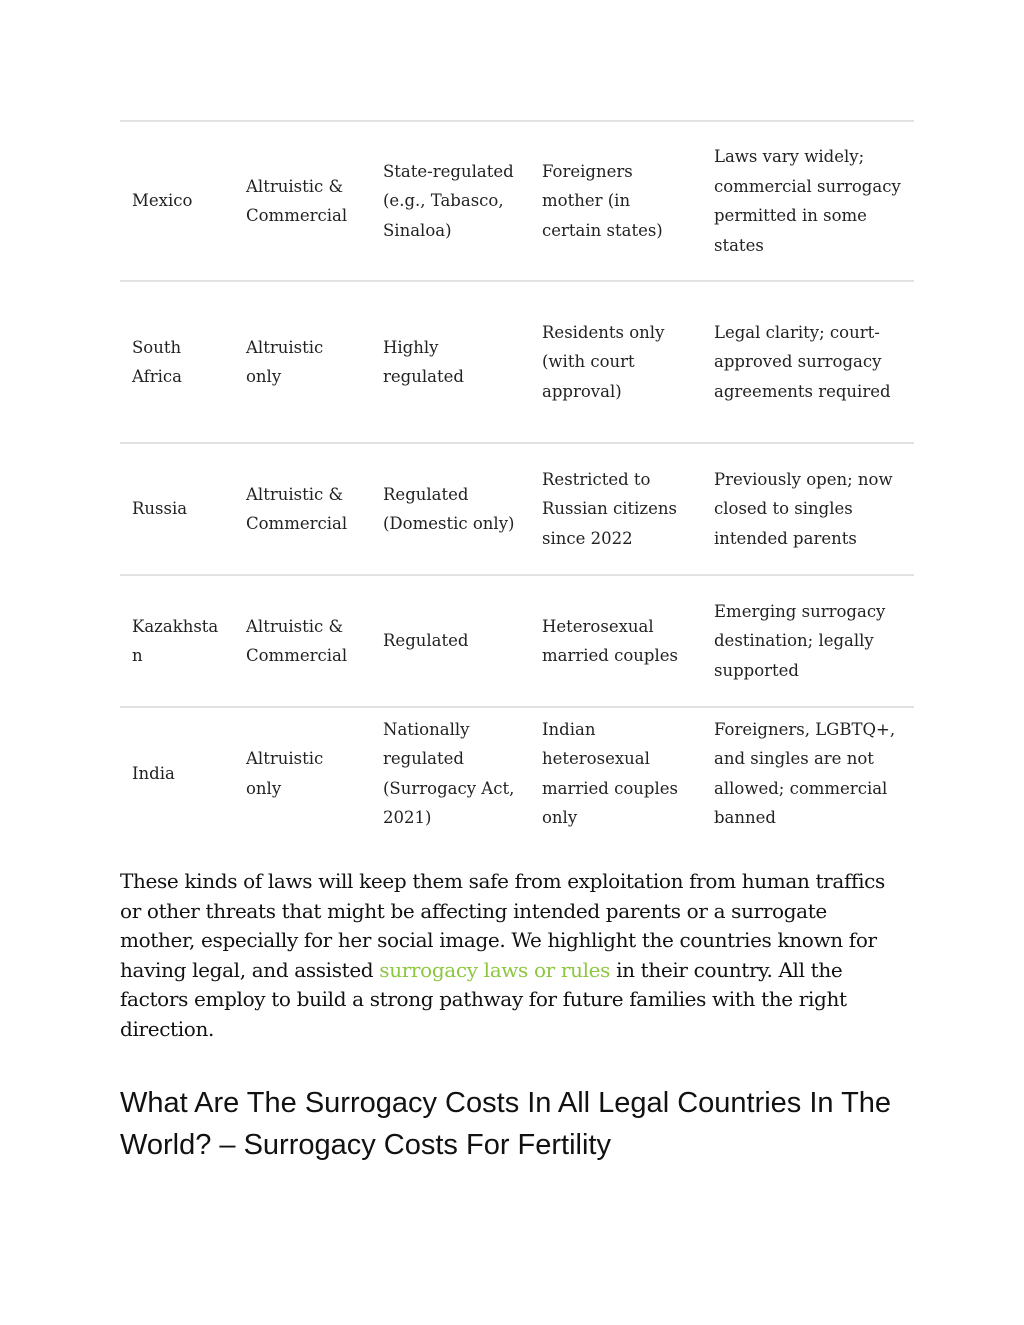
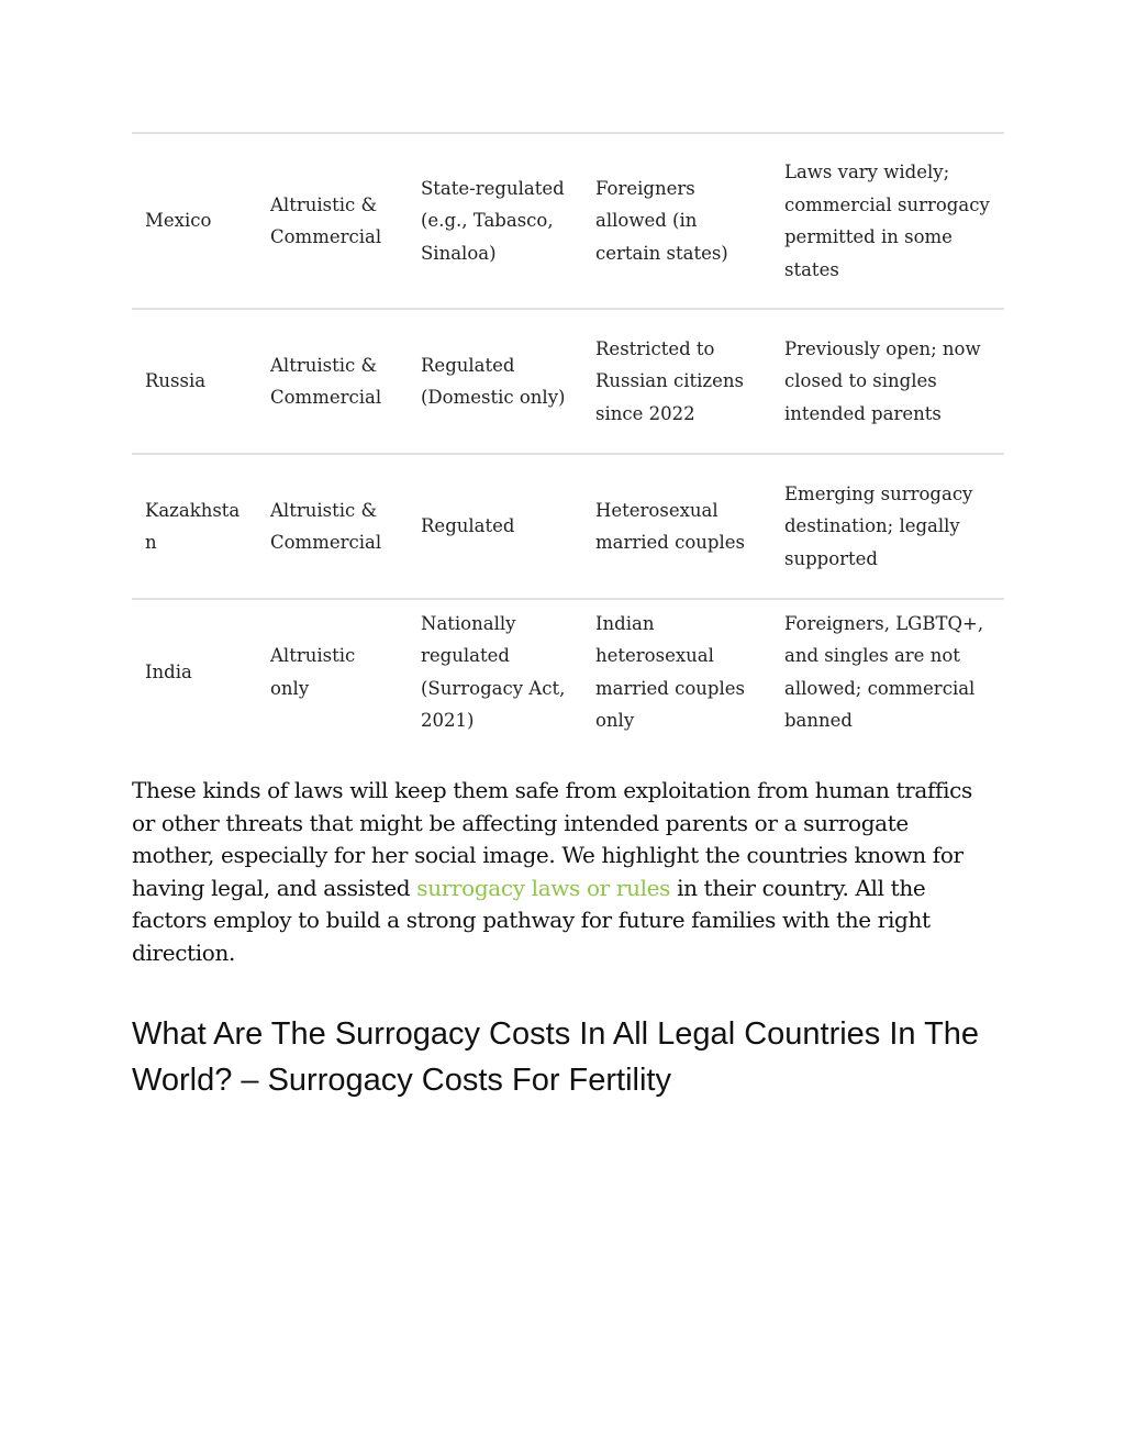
- Mexico	Altruistic & Commercial	State-regulated (e.g., Tabasco, Sinaloa)	Foreigners mother (in certain states)	Laws vary widely; commercial surrogacy permitted in some states
+ Mexico	Altruistic & Commercial	State-regulated (e.g., Tabasco, Sinaloa)	Foreigners allowed (in certain states)	Laws vary widely; commercial surrogacy permitted in some states
- South Africa	Altruistic only	Highly regulated	Residents only (with court approval)	Legal clarity; court-approved surrogacy agreements required
  Russia	Altruistic & Commercial	Regulated (Domestic only)	Restricted to Russian citizens since 2022	Previously open; now closed to singles intended parents
  Kazakhstan	Altruistic & Commercial	Regulated	Heterosexual married couples	Emerging surrogacy destination; legally supported
  India	Altruistic only	Nationally regulated (Surrogacy Act, 2021)	Indian heterosexual married couples only	Foreigners, LGBTQ+, and singles are not allowed; commercial banned
  These kinds of laws will keep them safe from exploitation from human traffics or other threats that might be affecting intended parents or a surrogate mother, especially for her social image. We highlight the countries known for having legal, and assisted surrogacy laws or rules in their country. All the factors employ to build a strong pathway for future families with the right direction.
  What Are The Surrogacy Costs In All Legal Countries In The World? – Surrogacy Costs For Fertility
